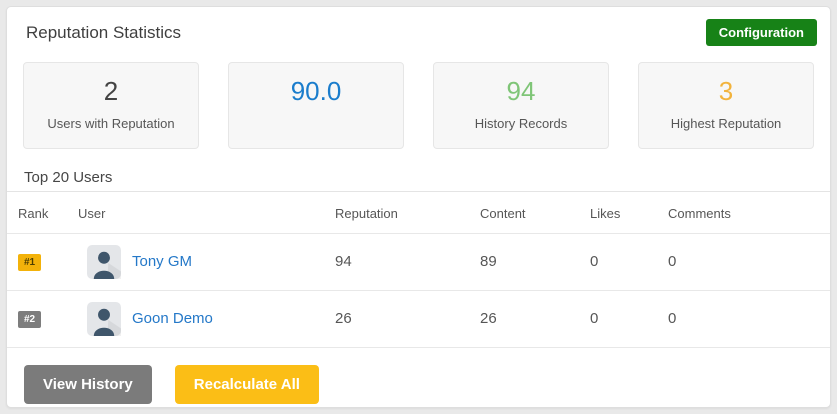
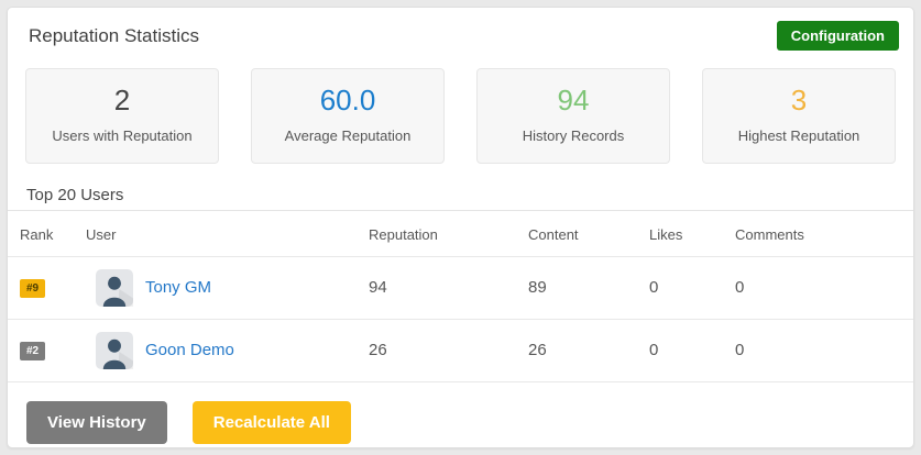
  Reputation Statistics
  Configuration
  2
  Users with Reputation
- 90.0
+ 60.0
+ Average Reputation
  94
  History Records
  3
  Highest Reputation
  Top 20 Users
  Rank	User	Reputation	Content	Likes	Comments
- #1	Tony GM	94	89	0	0
+ #9	Tony GM	94	89	0	0
  #2	Goon Demo	26	26	0	0
  View History
  Recalculate All
